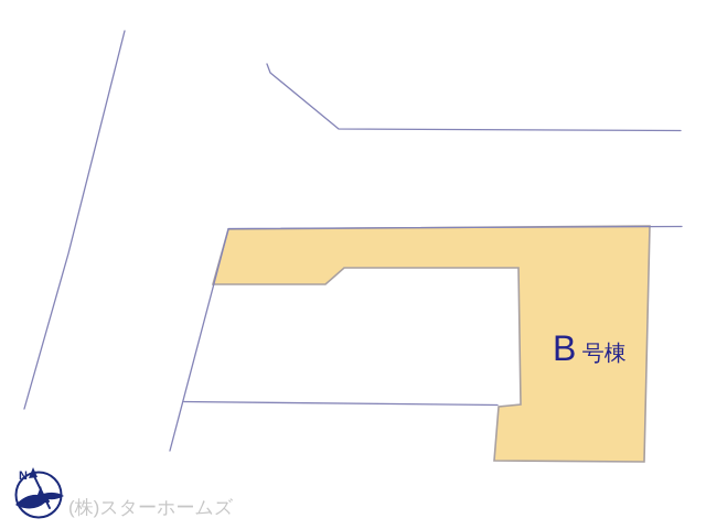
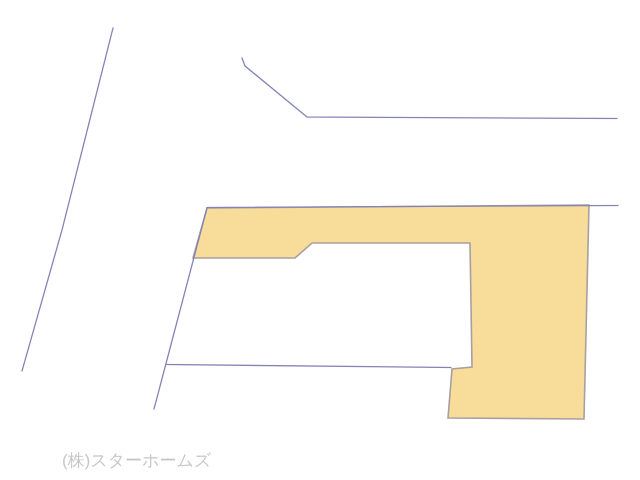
- B 号棟
- N
  (株)スターホームズ
